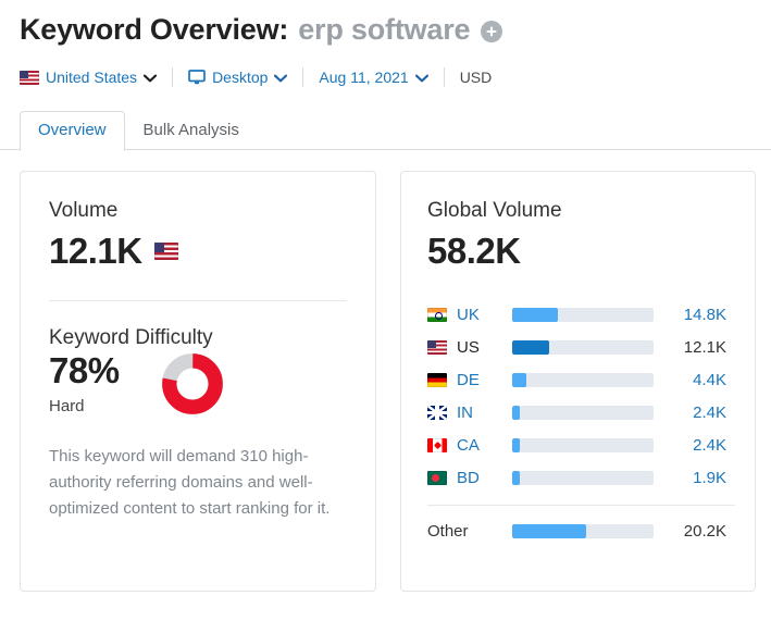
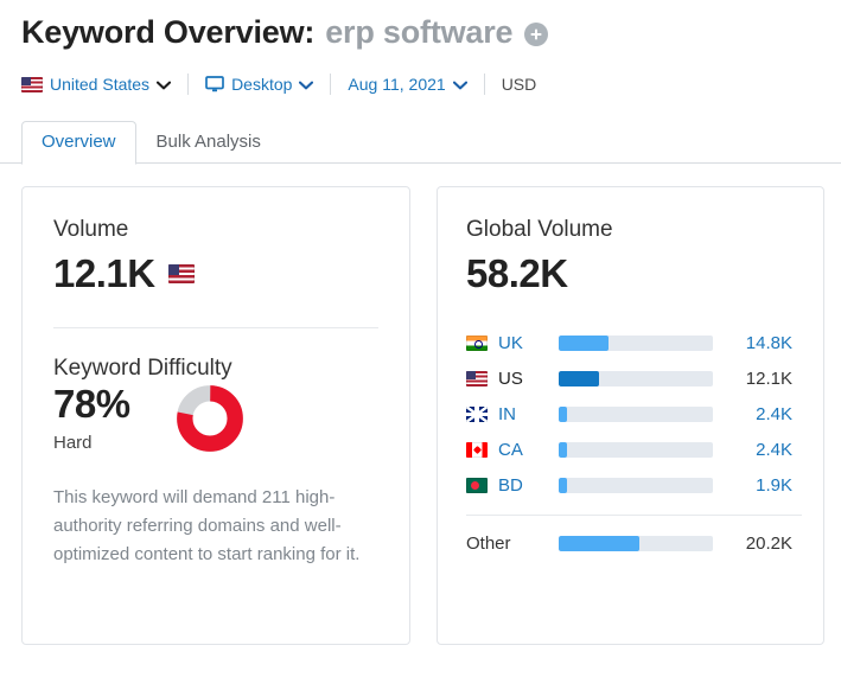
  Keyword Overview:
  erp software
  United States
  Desktop
  Aug 11, 2021
  USD
  Overview
  Bulk Analysis
  Volume
  12.1K
  Keyword Difficulty
  78%
  Hard
- This keyword will demand 310 high-authority referring domains and well-optimized content to start ranking for it.
+ This keyword will demand 211 high-authority referring domains and well-optimized content to start ranking for it.
  Global Volume
  58.2K
  UK
  14.8K
  US
  12.1K
- DE
- 4.4K
  IN
  2.4K
  CA
  2.4K
  BD
  1.9K
  Other
  20.2K
